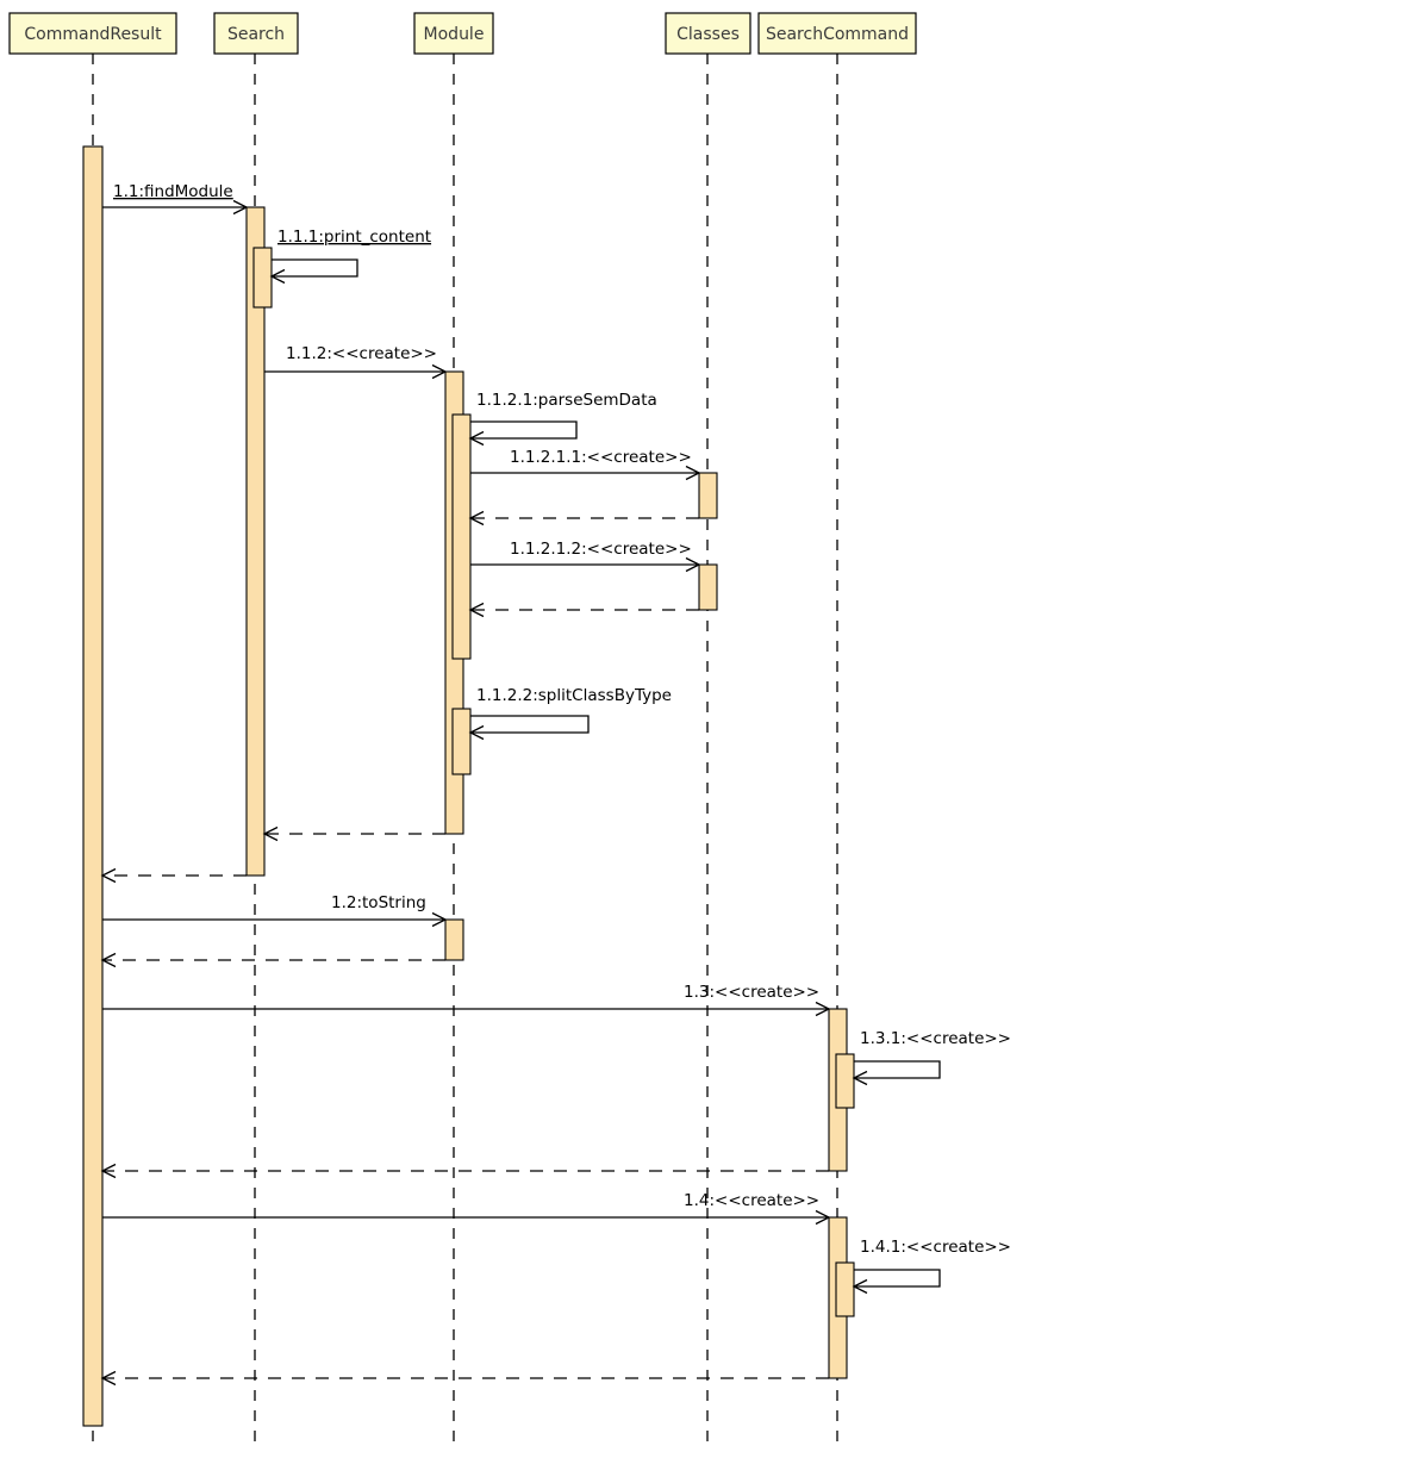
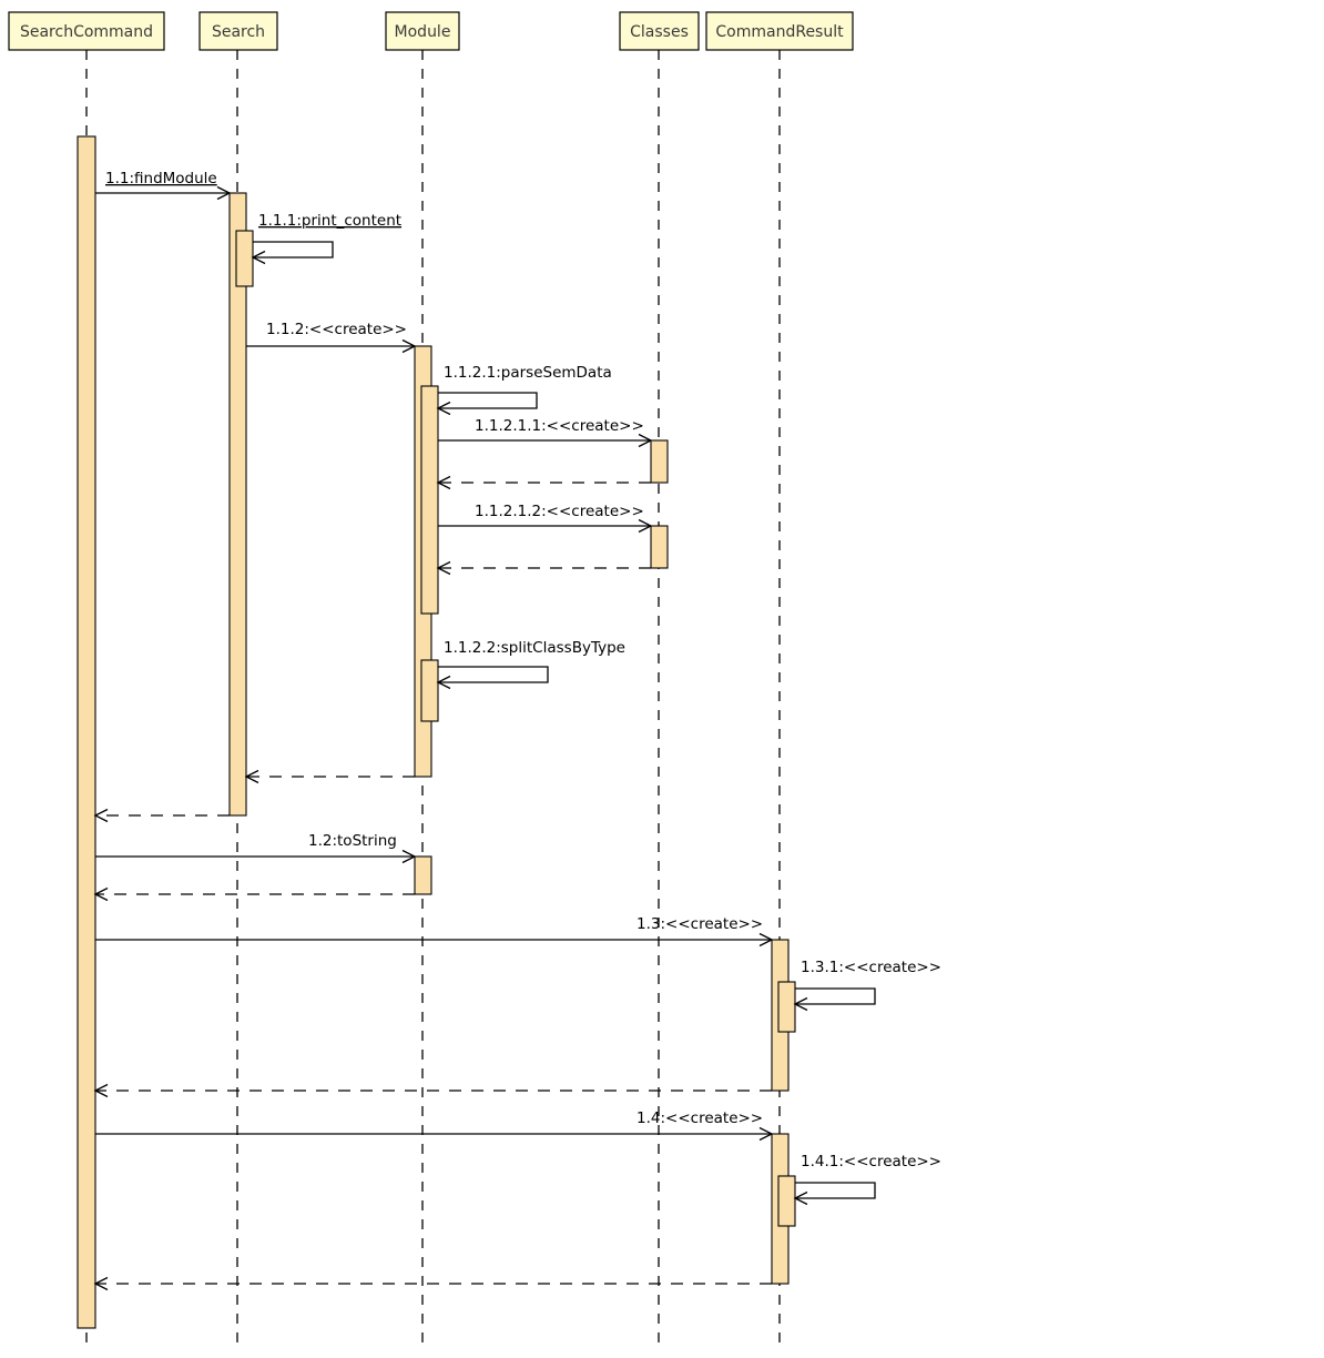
  1.1:findModule
  1.1.1:print_content
  1.1.2:<<create>>
  1.1.2.1:parseSemData
  1.1.2.1.1:<<create>>
  1.1.2.1.2:<<create>>
  1.1.2.2:splitClassByType
  1.2:toString
  1.3:<<create>>
  1.3.1:<<create>>
  1.4:<<create>>
  1.4.1:<<create>>
- CommandResult
+ SearchCommand
  Search
  Module
  Classes
- SearchCommand
+ CommandResult
